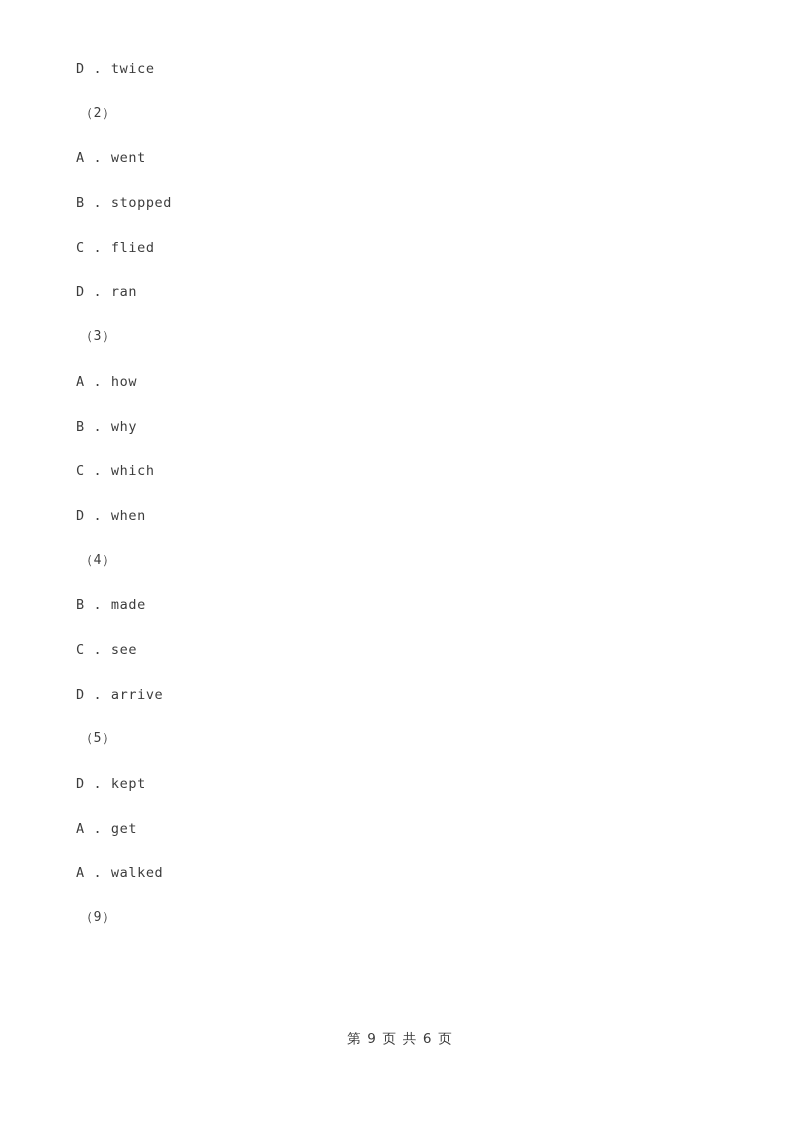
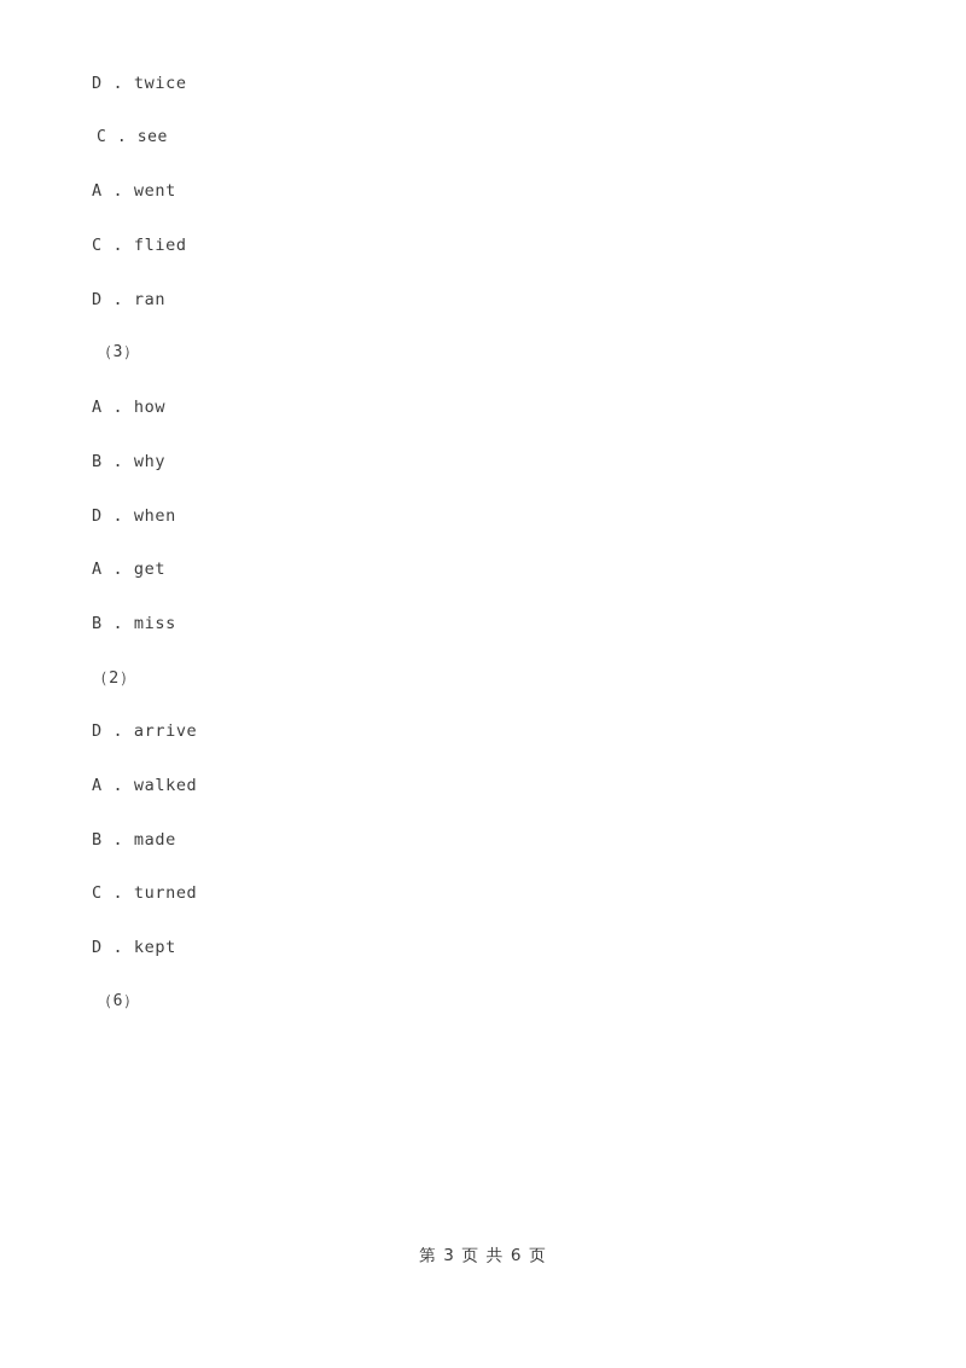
  D . twice
- （2）
+ C . see
  A . went
- B . stopped
  C . flied
  D . ran
  （3）
  A . how
  B . why
- C . which
  D . when
- （4）
- B . made
+ A . get
+ B . miss
- C . see
+ （2）
  D . arrive
- （5）
- D . kept
+ A . walked
- A . get
+ B . made
+ C . turned
- A . walked
+ D . kept
- （9）
+ （6）
- 第 9 页 共 6 页
+ 第 3 页 共 6 页
